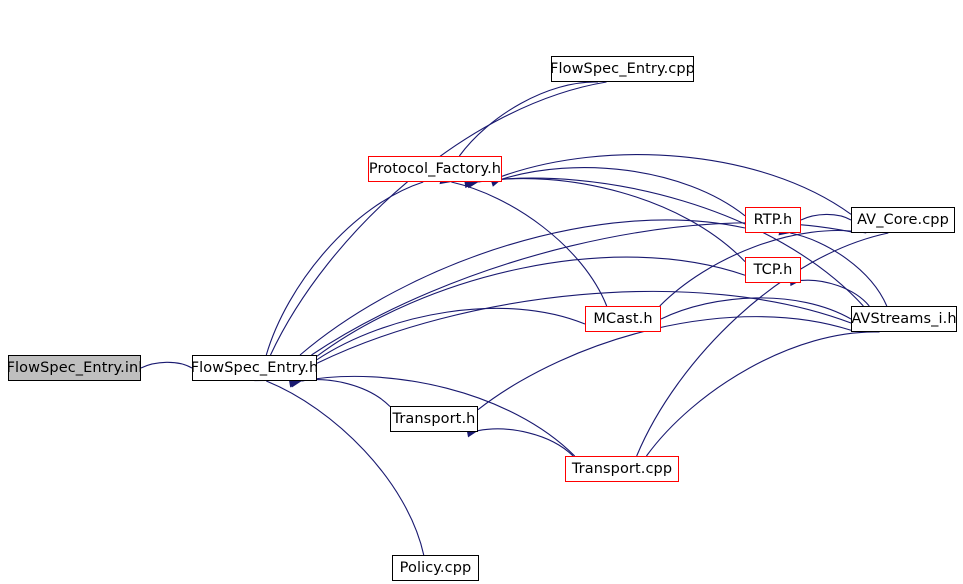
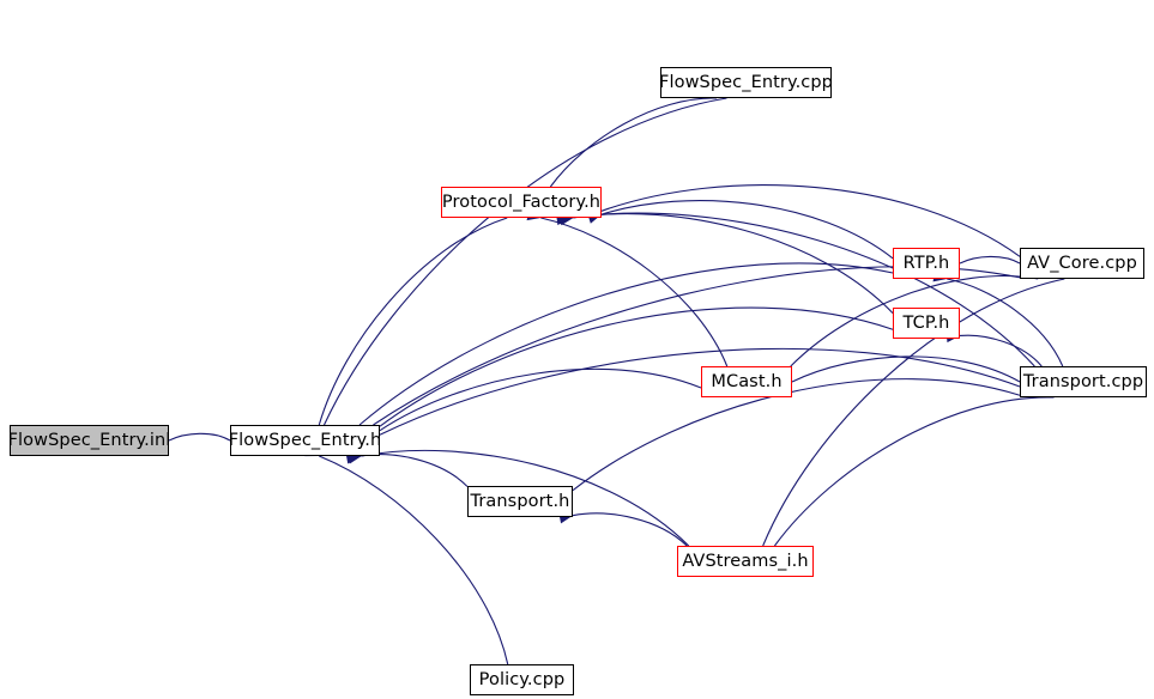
  FlowSpec_Entry.inl
  FlowSpec_Entry.h
  Protocol_Factory.h
  FlowSpec_Entry.cpp
  RTP.h
  TCP.h
  AV_Core.cpp
  MCast.h
- AVStreams_i.h
+ Transport.cpp
  Transport.h
- Transport.cpp
+ AVStreams_i.h
  Policy.cpp
